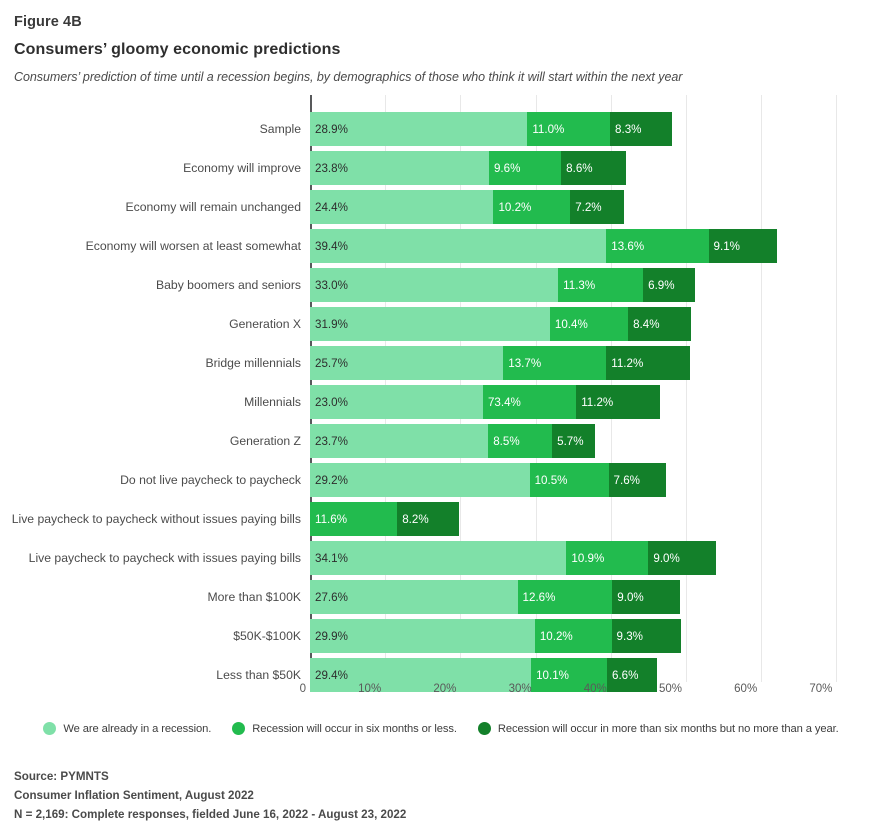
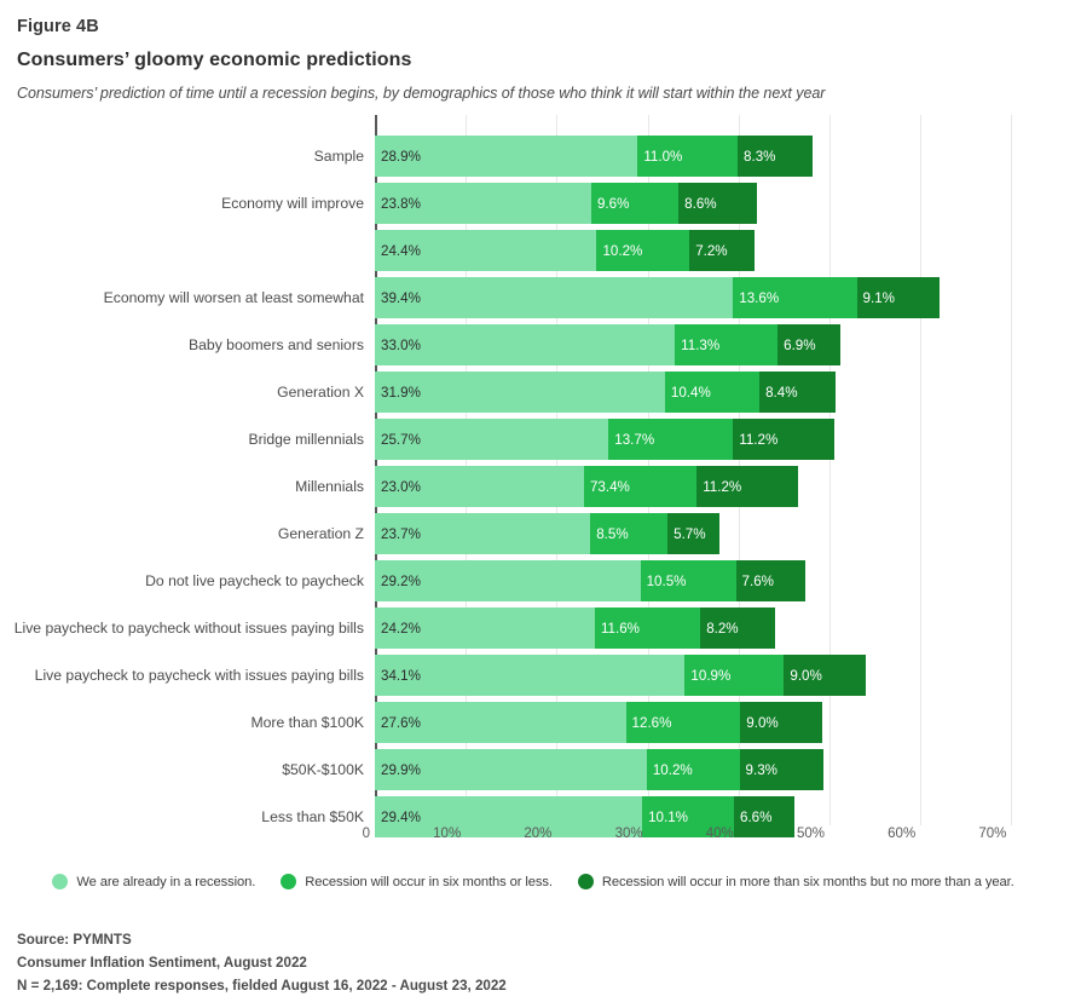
  Figure 4B
  Consumers’ gloomy economic predictions
  Consumers’ prediction of time until a recession begins, by demographics of those who think it will start within the next year
  Sample
  28.9%
  11.0%
  8.3%
  Economy will improve
  23.8%
  9.6%
  8.6%
- Economy will remain unchanged
  24.4%
  10.2%
  7.2%
  Economy will worsen at least somewhat
  39.4%
  13.6%
  9.1%
  Baby boomers and seniors
  33.0%
  11.3%
  6.9%
  Generation X
  31.9%
  10.4%
  8.4%
  Bridge millennials
  25.7%
  13.7%
  11.2%
  Millennials
  23.0%
  73.4%
  11.2%
  Generation Z
  23.7%
  8.5%
  5.7%
  Do not live paycheck to paycheck
  29.2%
  10.5%
  7.6%
  Live paycheck to paycheck without issues paying bills
+ 24.2%
  11.6%
  8.2%
  Live paycheck to paycheck with issues paying bills
  34.1%
  10.9%
  9.0%
  More than $100K
  27.6%
  12.6%
  9.0%
  $50K-$100K
  29.9%
  10.2%
  9.3%
  Less than $50K
  29.4%
  10.1%
  6.6%
  0
  10%
  20%
  30%
  40%
  50%
  60%
  70%
  We are already in a recession.
  Recession will occur in six months or less.
  Recession will occur in more than six months but no more than a year.
  Source: PYMNTS
  Consumer Inflation Sentiment, August 2022
- N = 2,169: Complete responses, fielded June 16, 2022 - August 23, 2022
+ N = 2,169: Complete responses, fielded August 16, 2022 - August 23, 2022
